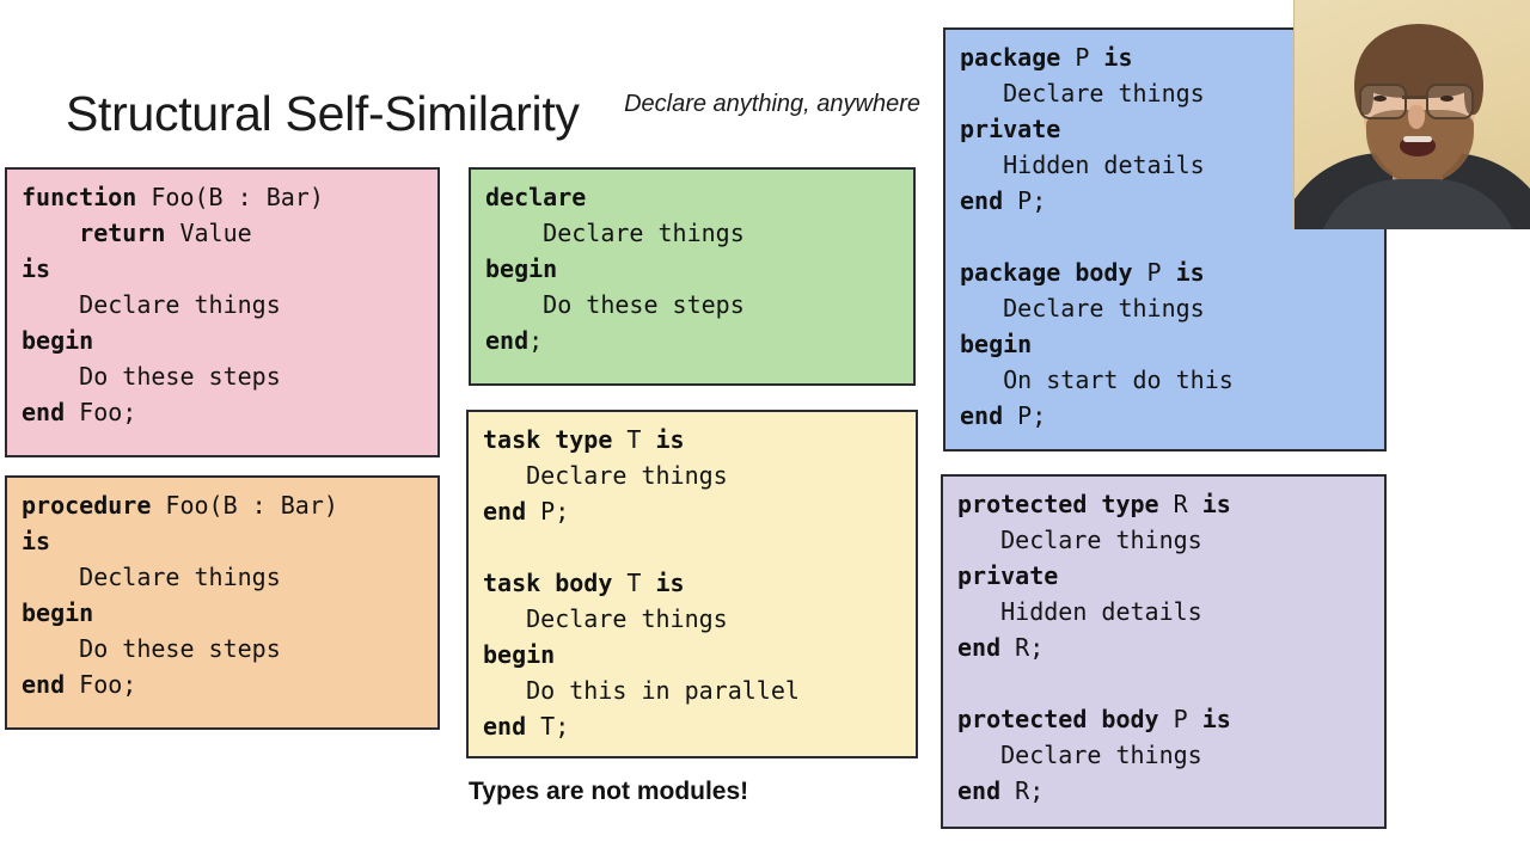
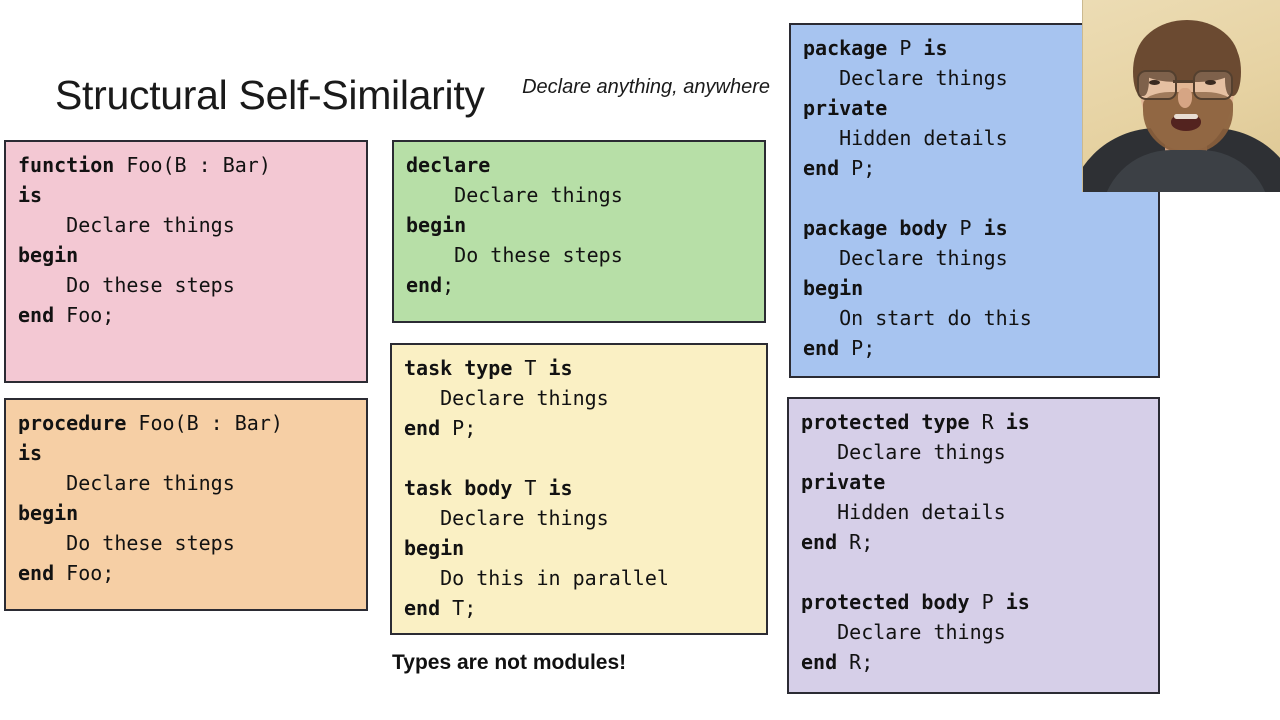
  Structural Self-Similarity
  Declare anything, anywhere
  function Foo(B : Bar)
- return Value
  is
  Declare things
  begin
  Do these steps
  end Foo;
  procedure Foo(B : Bar)
  is
  Declare things
  begin
  Do these steps
  end Foo;
  declare
  Declare things
  begin
  Do these steps
  end;
  task type T is
  Declare things
  end P;
  task body T is
  Declare things
  begin
  Do this in parallel
  end T;
  package P is
  Declare things
  private
  Hidden details
  end P;
  package body P is
  Declare things
  begin
  On start do this
  end P;
  protected type R is
  Declare things
  private
  Hidden details
  end R;
  protected body P is
  Declare things
  end R;
  Types are not modules!
